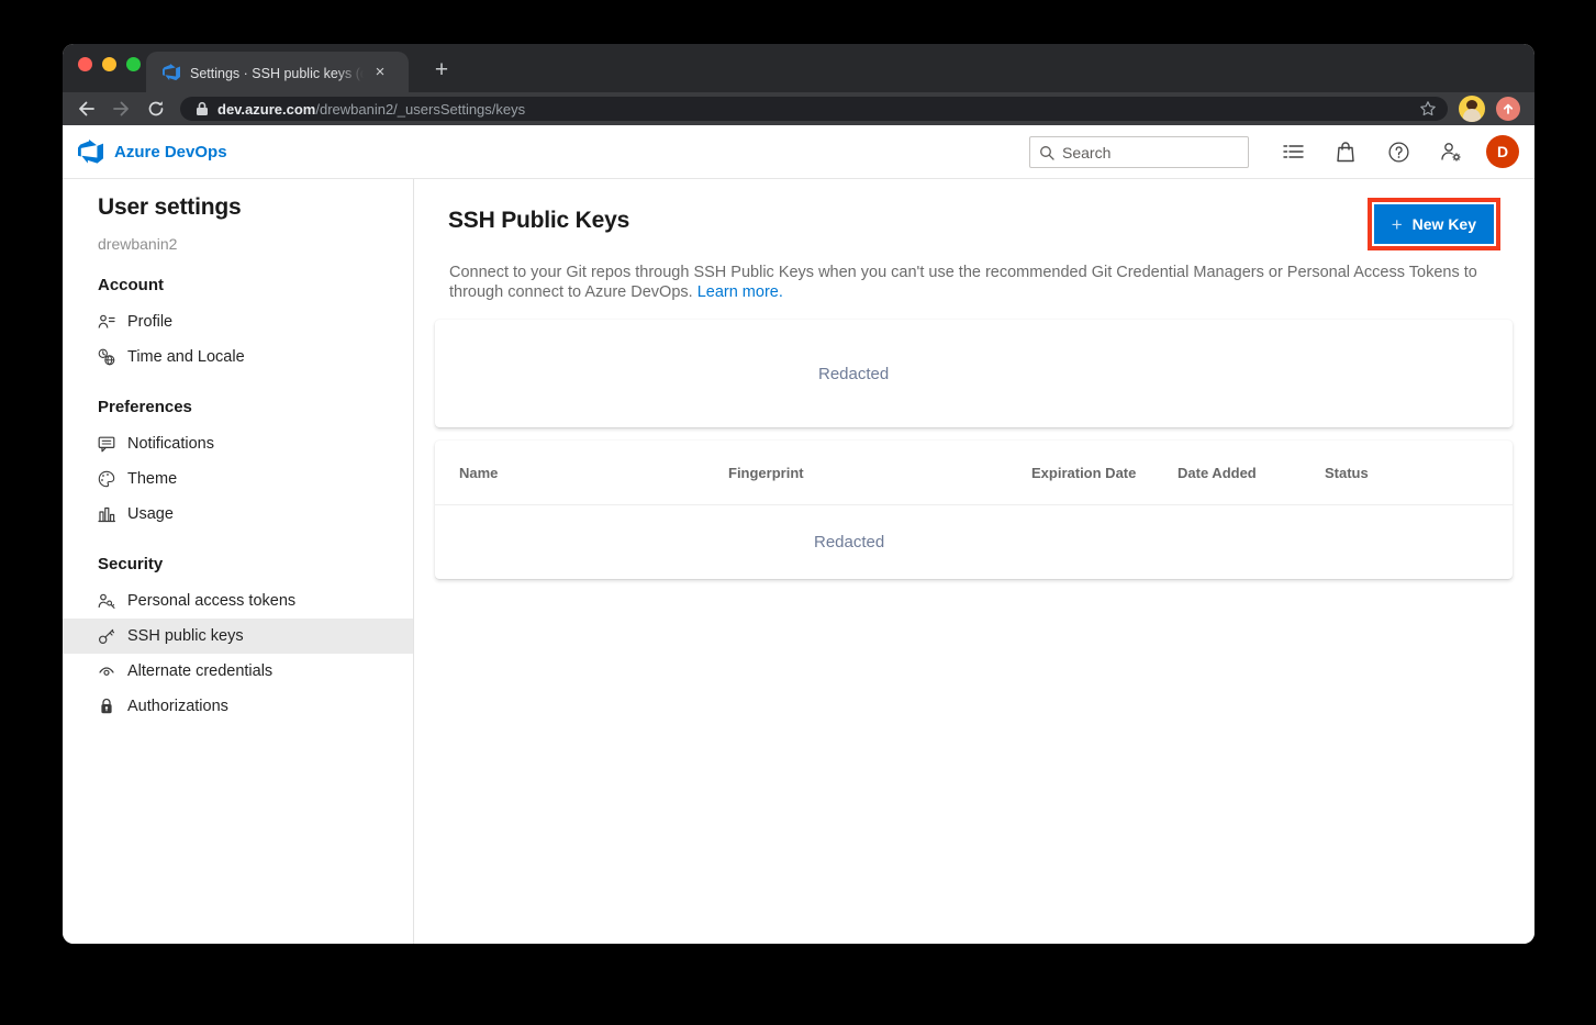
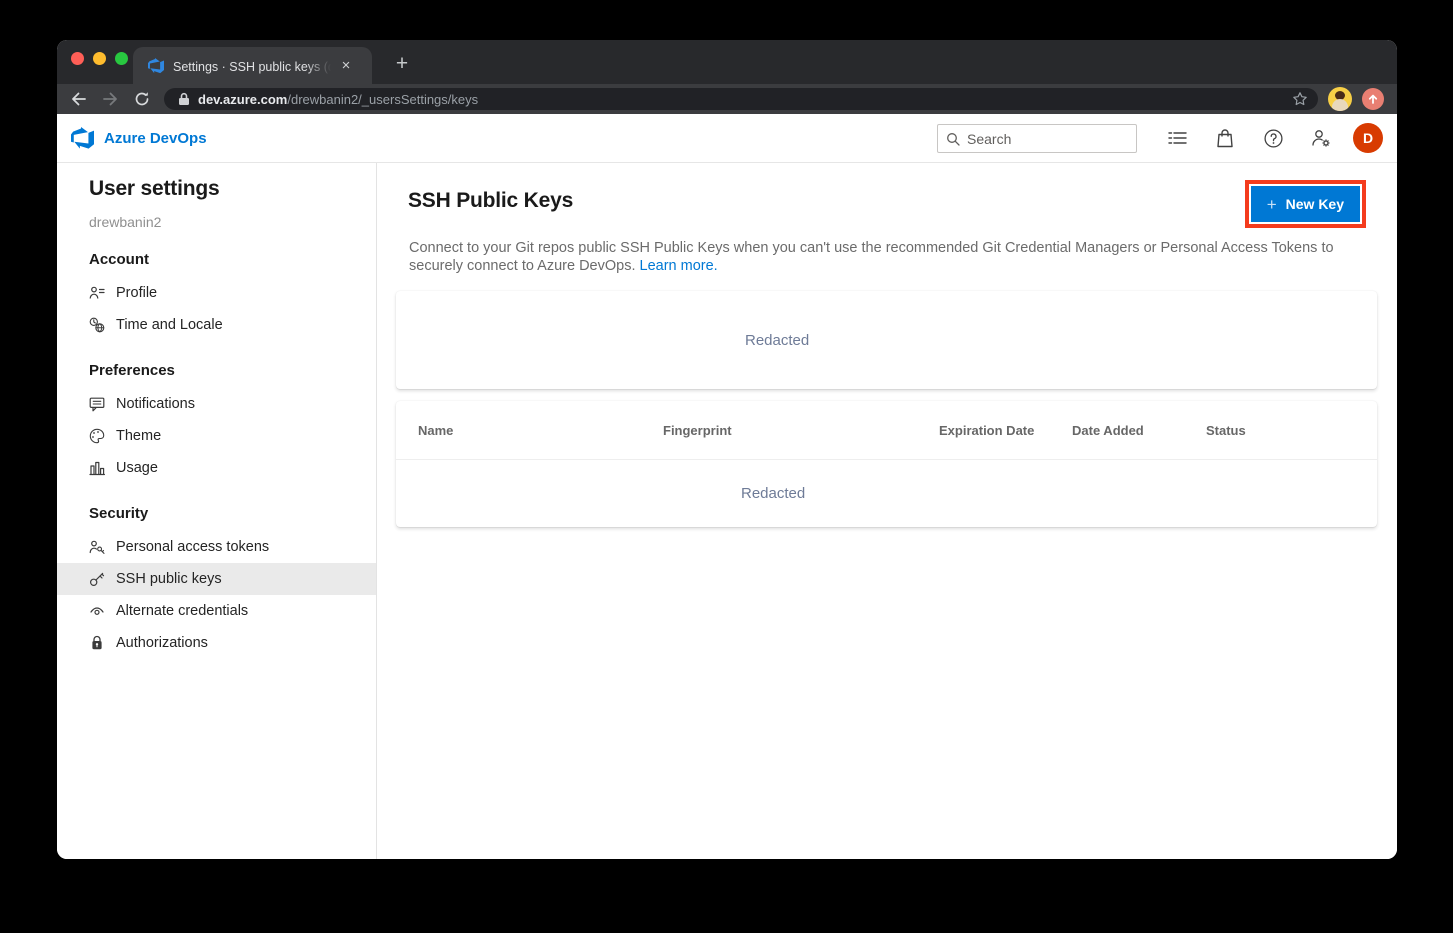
  Settings · SSH public k
  ×
  +
  dev.azure.com/drewbanin2/_usersSettings/keys
  Azure DevOps
  Search
  D
  User settings
  drewbanin2
  Account
  Profile
  Time and Locale
  Preferences
  Notifications
  Theme
  Usage
  Security
  Personal access tokens
  SSH public keys
  Alternate credentials
  Authorizations
  SSH Public Keys
  +
  New Key
- Connect to your Git repos through SSH Public Keys when you can't use the recommended Git Credential Managers or Personal Access Tokens to
+ Connect to your Git repos public SSH Public Keys when you can't use the recommended Git Credential Managers or Personal Access Tokens to
- through connect to Azure DevOps. Learn more.
+ securely connect to Azure DevOps. Learn more.
  Redacted
  Name
  Fingerprint
  Expiration Date
  Date Added
  Status
  Redacted
